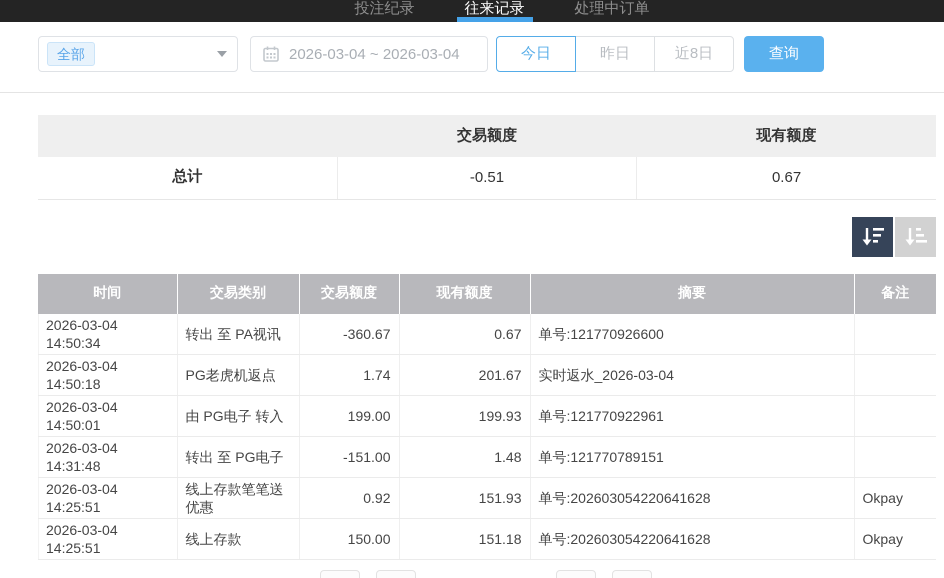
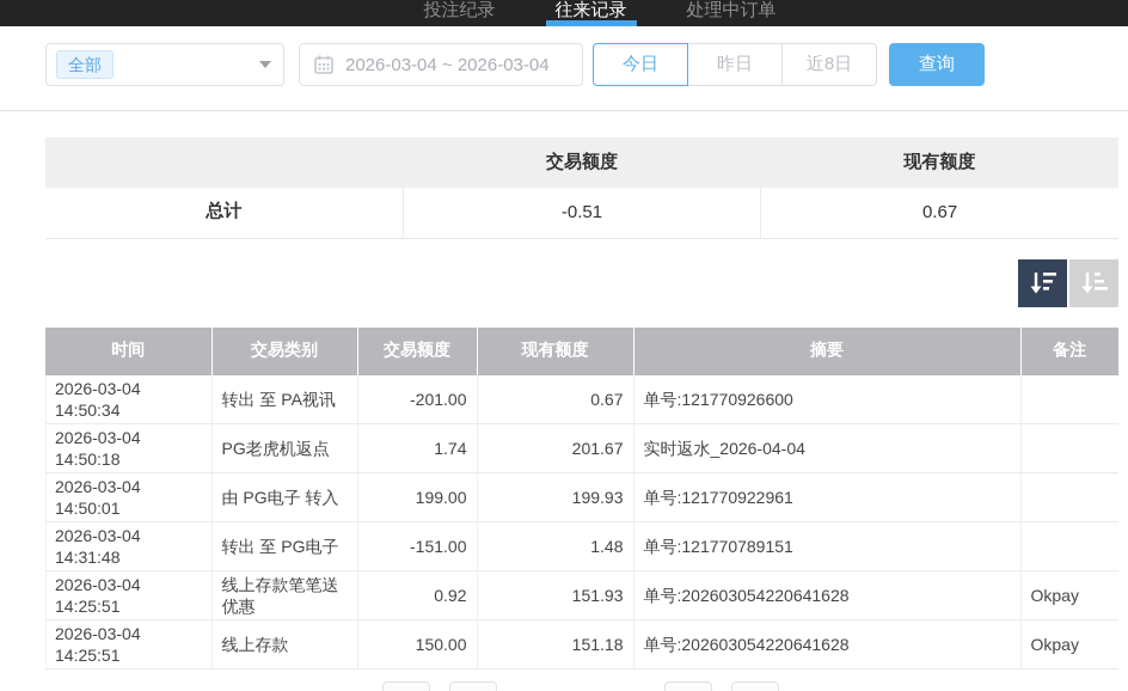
  投注纪录
  往来记录
  处理中订单
  全部
  2026-03-04 ~ 2026-03-04
  今日
  昨日
  近8日
  查询
  	交易额度	现有额度
  总计	-0.51	0.67
  时间	交易类别	交易额度	现有额度	摘要	备注
- 2026-03-04 14:50:34	转出 至 PA视讯	-360.67	0.67	单号:121770926600
+ 2026-03-04 14:50:34	转出 至 PA视讯	-201.00	0.67	单号:121770926600
- 2026-03-04 14:50:18	PG老虎机返点	1.74	201.67	实时返水_2026-03-04
+ 2026-03-04 14:50:18	PG老虎机返点	1.74	201.67	实时返水_2026-04-04
  2026-03-04 14:50:01	由 PG电子 转入	199.00	199.93	单号:121770922961
  2026-03-04 14:31:48	转出 至 PG电子	-151.00	1.48	单号:121770789151
  2026-03-04 14:25:51	线上存款笔笔送优惠	0.92	151.93	单号:202603054220641628	Okpay
  2026-03-04 14:25:51	线上存款	150.00	151.18	单号:202603054220641628	Okpay
